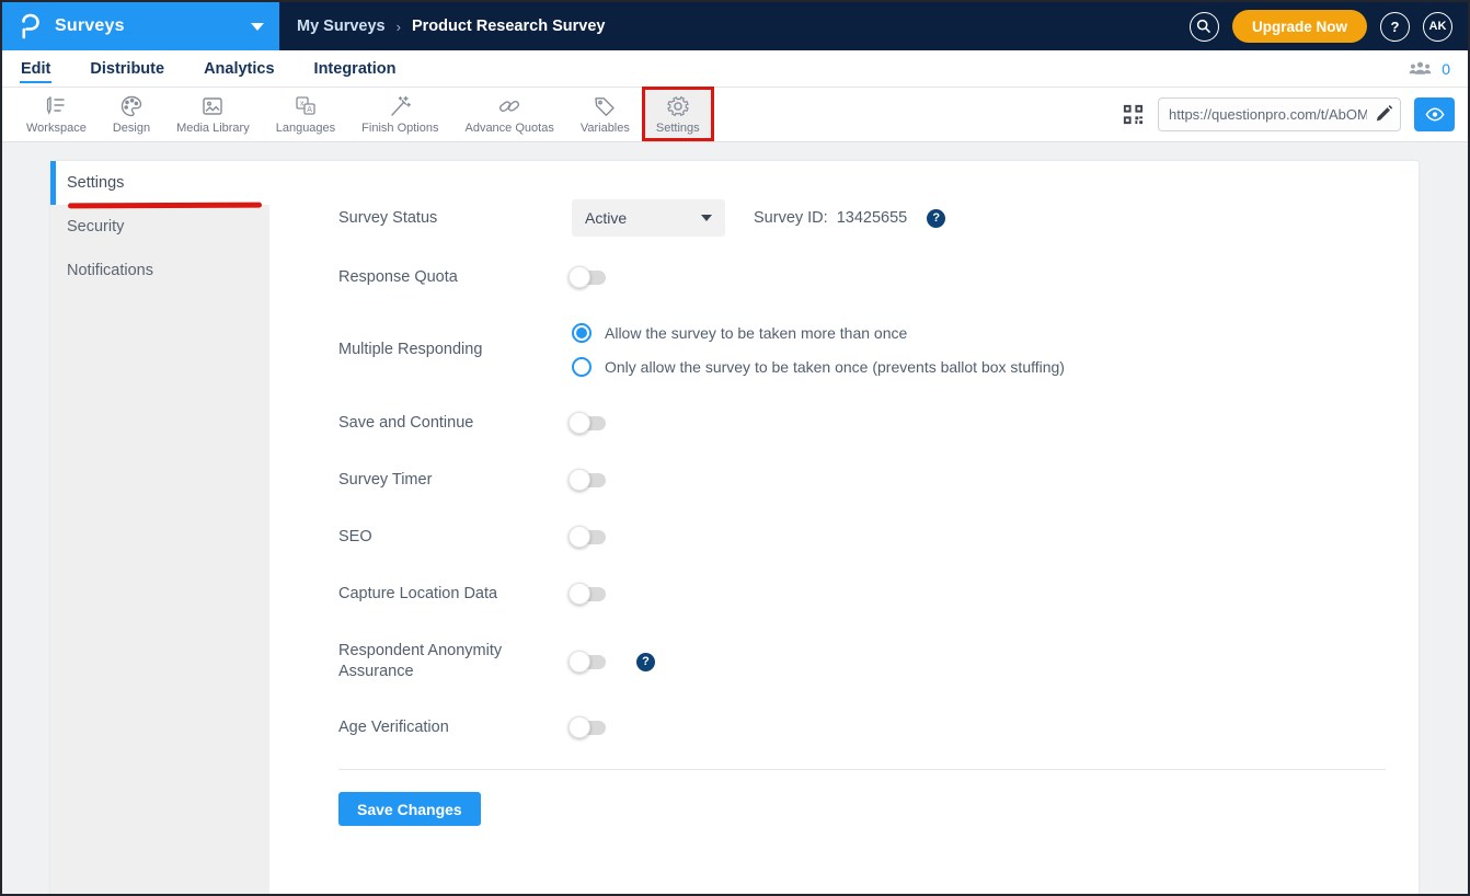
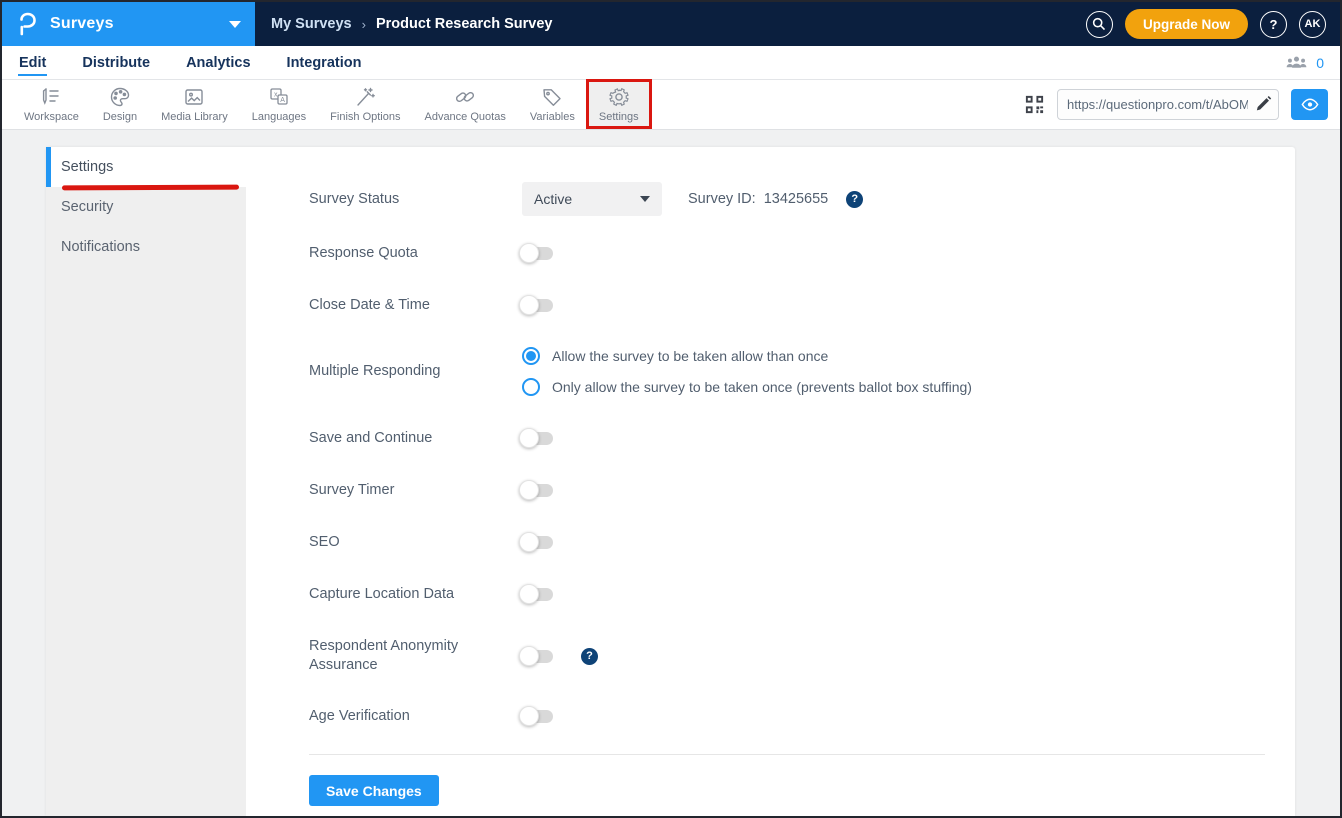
  Surveys
  My Surveys
  ›
  Product Research Survey
  Upgrade Now
  ?
  AK
  Edit
  Distribute
  Analytics
  Integration
  0
  Workspace
  Design
  Media Library
  Languages
  Finish Options
  Advance Quotas
  Variables
  Settings
  https://questionpro.com/t/AbOM
  Settings
  Security
  Notifications
  Survey Status
  Active
  Survey ID:
  13425655
  ?
  Response Quota
+ Close Date & Time
  Multiple Responding
- Allow the survey to be taken more than once
+ Allow the survey to be taken allow than once
  Only allow the survey to be taken once (prevents ballot box stuffing)
  Save and Continue
  Survey Timer
  SEO
  Capture Location Data
  Respondent Anonymity Assurance
  ?
  Age Verification
  Save Changes
